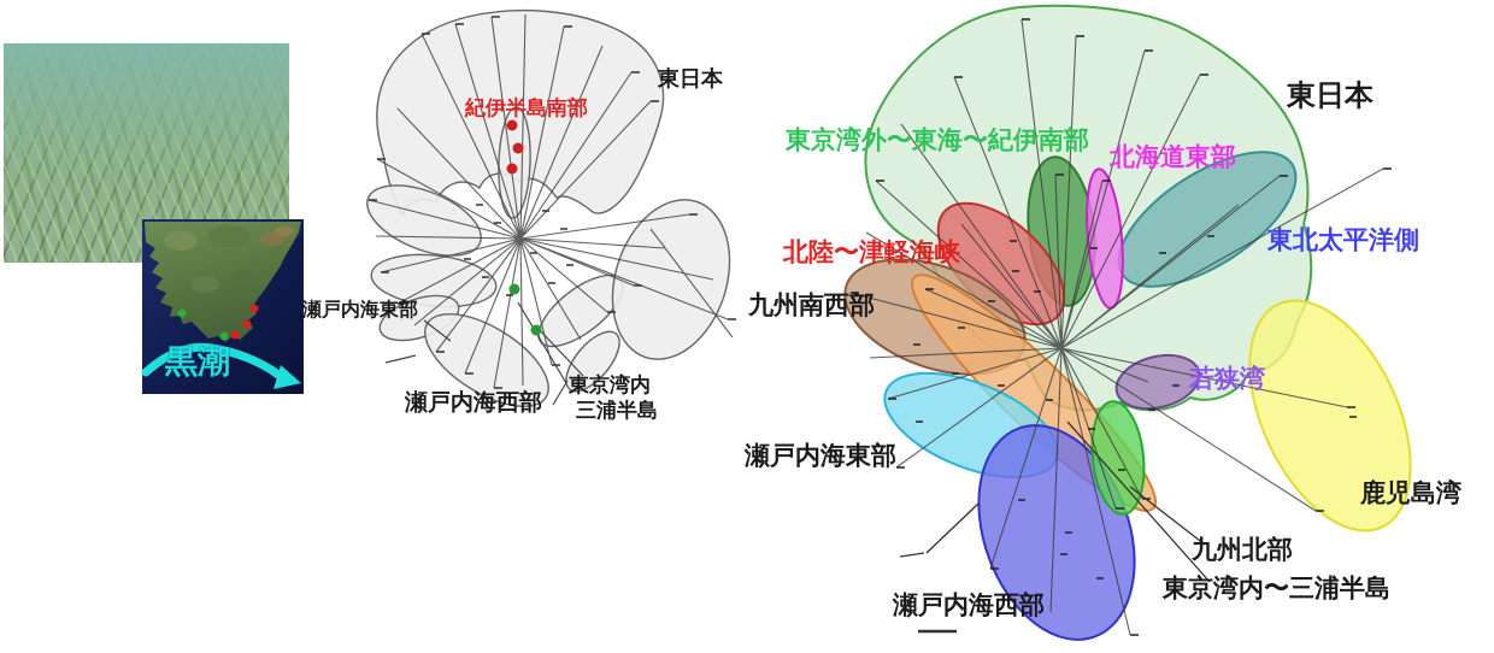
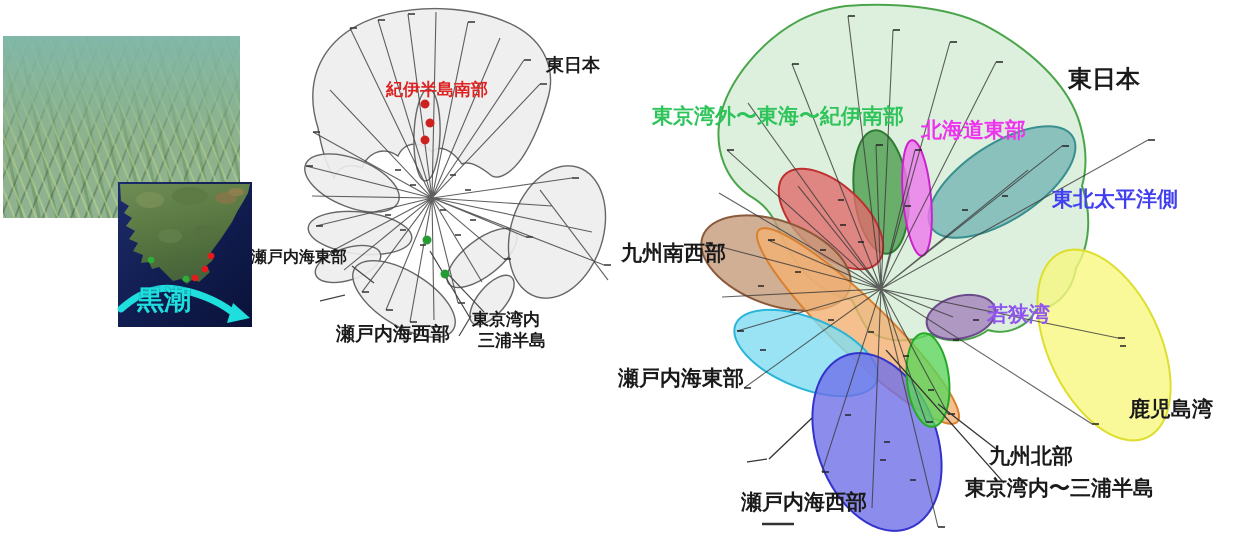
  黒潮
  東日本
  紀伊半島南部
  瀬戸内海東部
  瀬戸内海西部
  東京湾内
  三浦半島
  東京湾外〜東海〜紀伊南部
  北海道東部
  東日本
  東北太平洋側
- 北陸〜津軽海峡
  九州南西部
  若狭湾
  瀬戸内海東部
  鹿児島湾
  九州北部
  東京湾内〜三浦半島
  瀬戸内海西部
